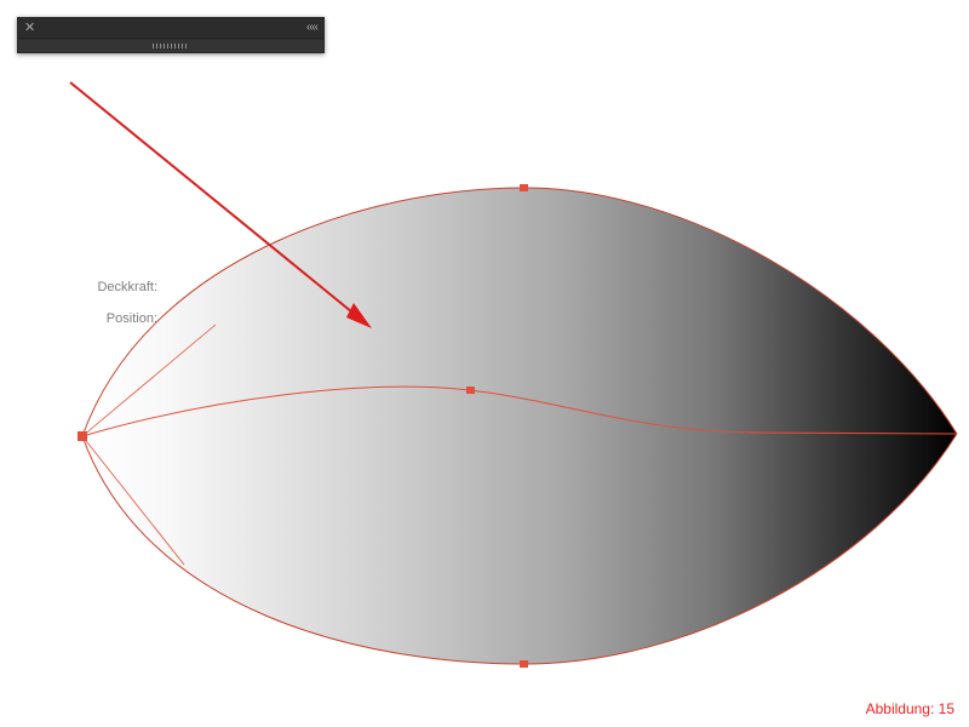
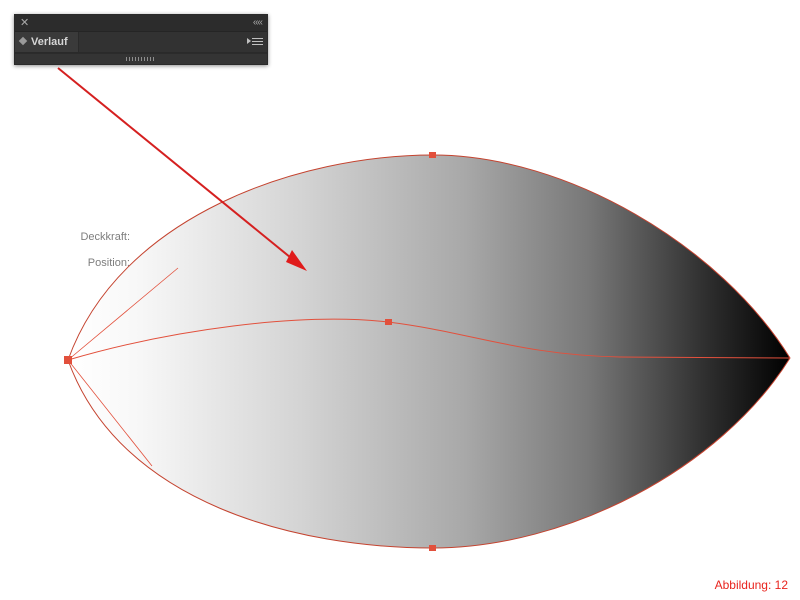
  ✕
  ««
+ Verlauf
  Deckkraft:
  Position:
- Abbildung: 15
+ Abbildung: 12
